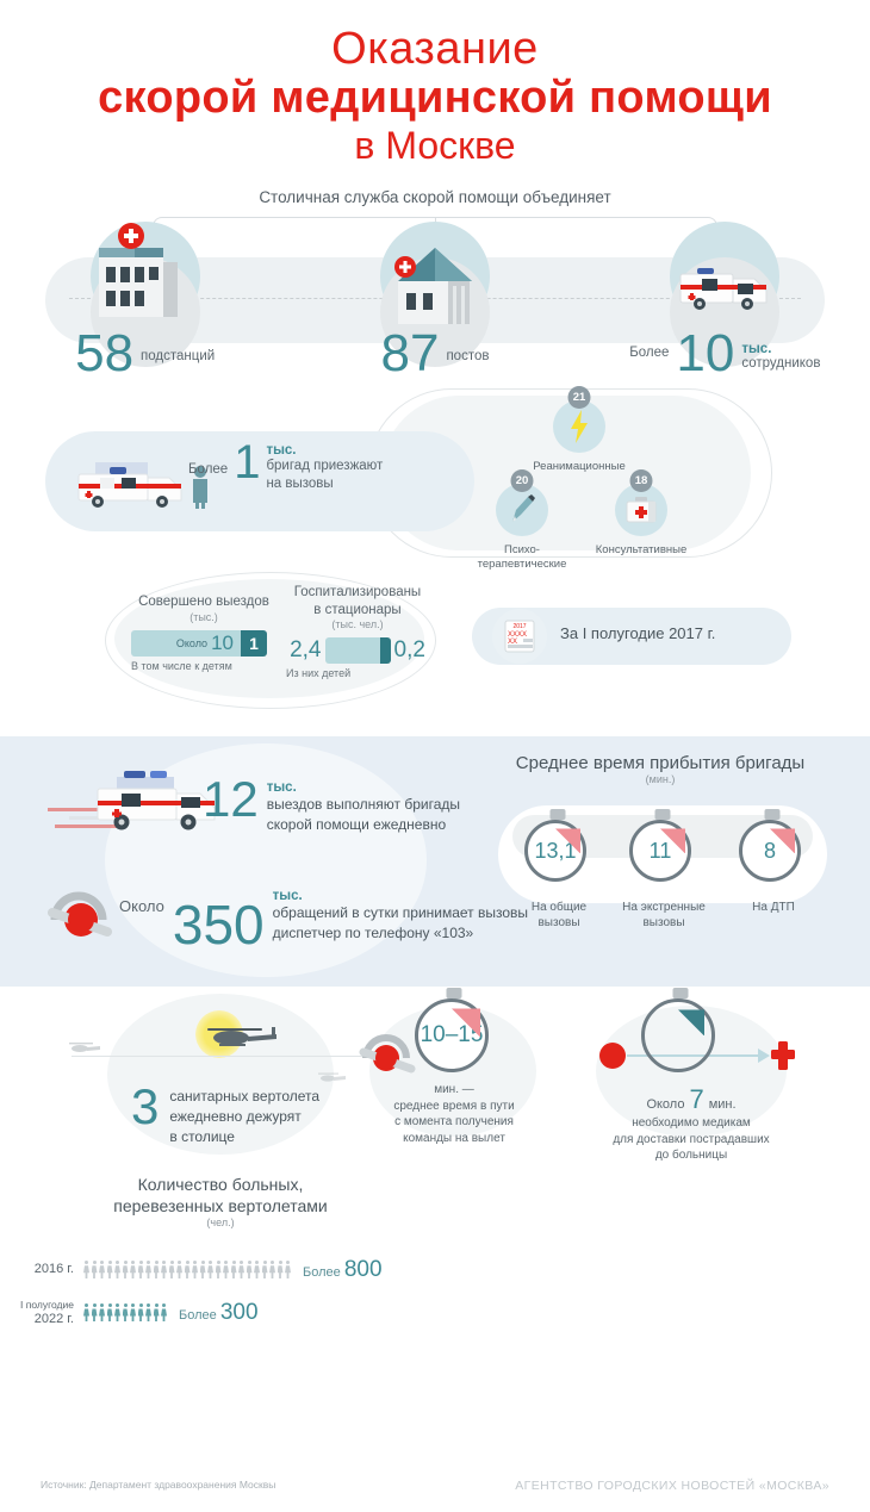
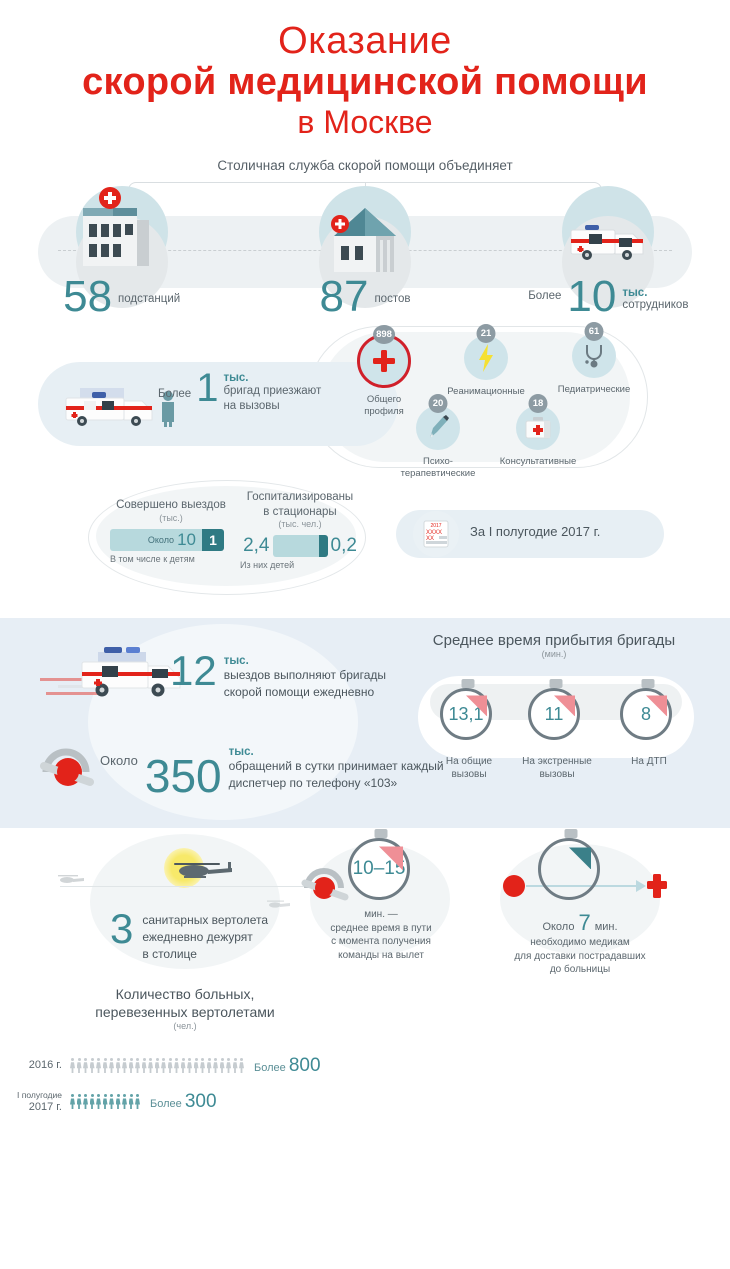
  Оказание
  скорой медицинской помощи
  в Москве
  Столичная служба скорой помощи объединяет
  58
  подстанций
  87
  постов
  Более
  10
  тыс.
  сотрудников
  Более
  1
  тыс.
  бригад приезжают
  на вызовы
+ 898
+ Общего
+ профиля
  21
  Реанимационные
+ 61
+ Педиатрические
  20
  Психо-
  терапевтические
  18
  Консультативные
  Совершено выездов
  (тыс.)
  Около
  10
  1
  В том числе к детям
  Госпитализированы
  в стационары
  (тыс. чел.)
  2,4
  0,2
  Из них детей
  За I полугодие 2017 г.
  12
  тыс.
  выездов выполняют бригады
  скорой помощи ежедневно
  Около
  350
  тыс.
- обращений в сутки принимает вызовы
+ обращений в сутки принимает каждый
  диспетчер по телефону «103»
  Среднее время прибытия бригады
  (мин.)
  13,1
  На общие
  вызовы
  11
  На экстренные
  вызовы
  8
  На ДТП
  3
  санитарных вертолета
  ежедневно дежурят
  в столице
  10–15
  мин. —
  среднее время в пути
  с момента получения
  команды на вылет
  Около
  7
  мин.
  необходимо медикам
  для доставки пострадавших
  до больницы
  Количество больных,
  перевезенных вертолетами
  (чел.)
  2016 г.
  Более 800
  I полугодие
- 2022 г.
+ 2017 г.
  Более 300
- Источник: Департамент здравоохранения Москвы
- АГЕНТСТВО ГОРОДСКИХ НОВОСТЕЙ «МОСКВА»
